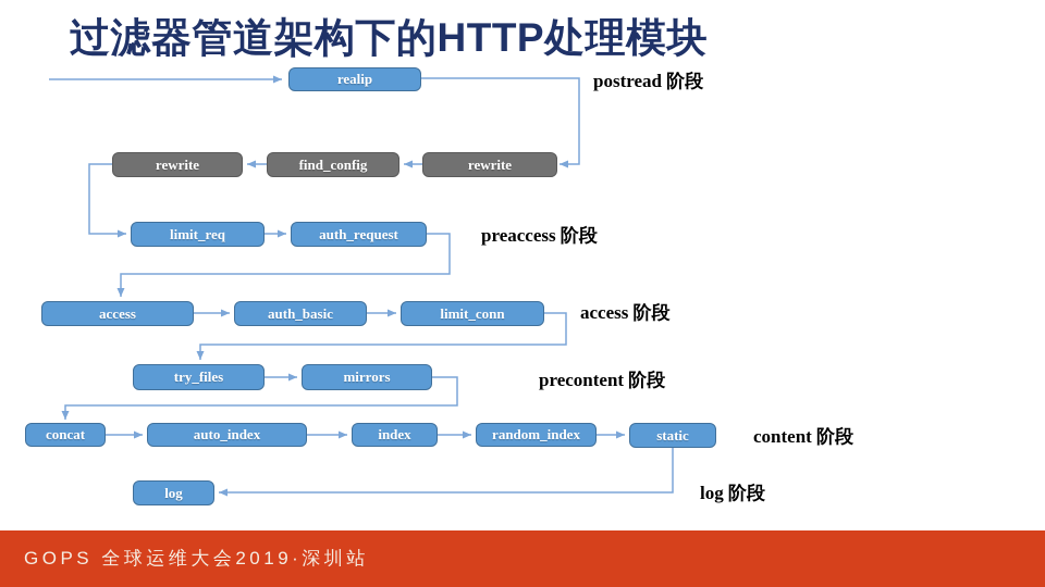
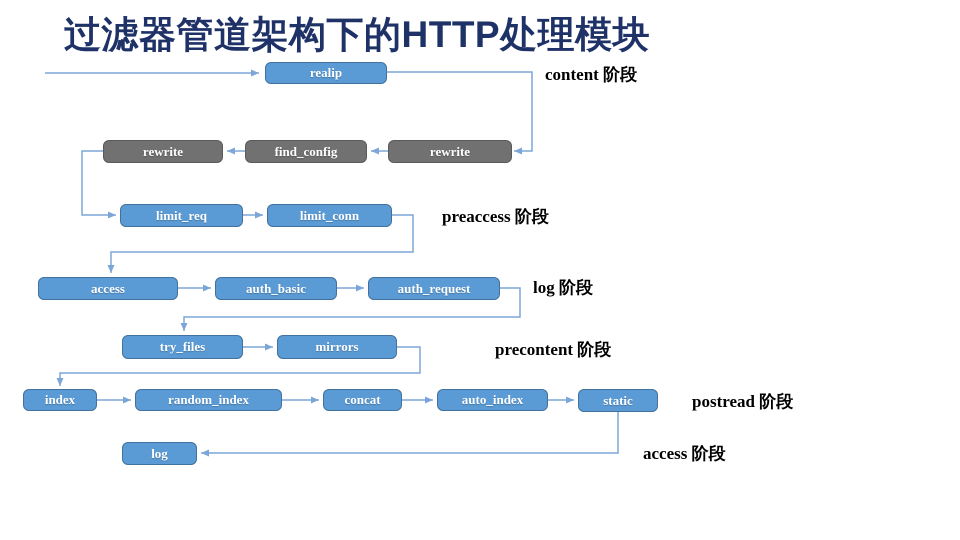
  过滤器管道架构下的HTTP处理模块
  realip
  rewrite
  find_config
  rewrite
  limit_req
- auth_request
+ limit_conn
  access
  auth_basic
- limit_conn
+ auth_request
  try_files
  mirrors
- concat
+ index
- auto_index
+ random_index
- index
+ concat
- random_index
+ auto_index
  static
  log
- postread 阶段
+ content 阶段
  preaccess 阶段
- access 阶段
+ log 阶段
  precontent 阶段
- content 阶段
+ postread 阶段
- log 阶段
+ access 阶段
- GOPS 全球运维大会2019·深圳站
